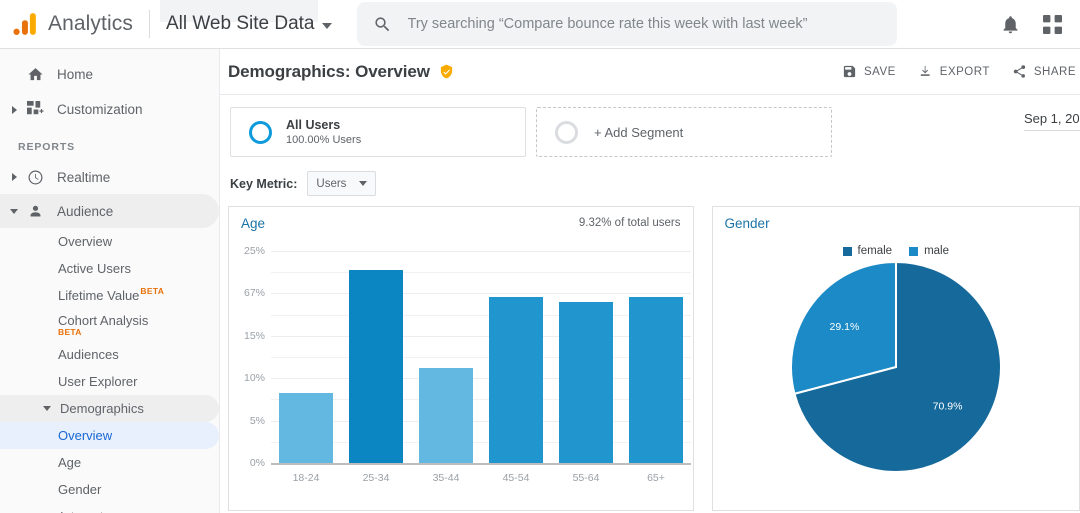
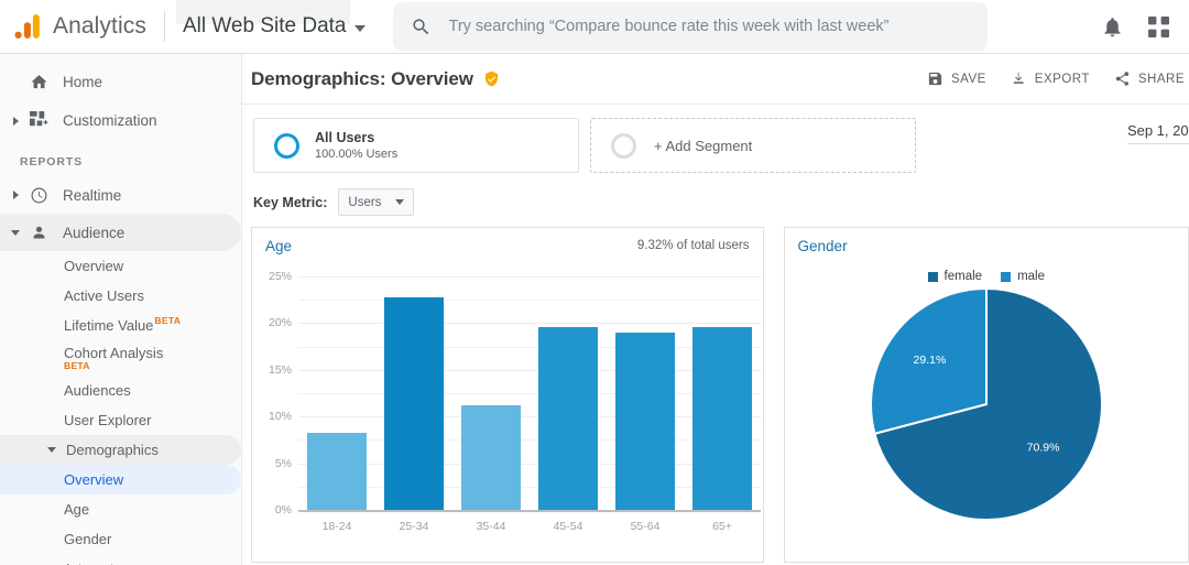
  Analytics
  All Web Site Data
  Try searching “Compare bounce rate this week with last week”
  Home
  Customization
  REPORTS
  Realtime
  Audience
  Overview
  Active Users
  Lifetime Value
  BETA
  Cohort Analysis
  BETA
  Audiences
  User Explorer
  Demographics
  Overview
  Age
  Gender
  Demographics: Overview
  SAVE
  EXPORT
  SHARE
  All Users
  100.00% Users
  + Add Segment
  Sep 1, 20
  Key Metric:
  Users
  Age
  9.32% of total users
  0%
  5%
  10%
  15%
- 67%
+ 20%
  25%
  18-24
  25-34
  35-44
  45-54
  55-64
  65+
  Gender
  female
  male
  70.9%
  29.1%
